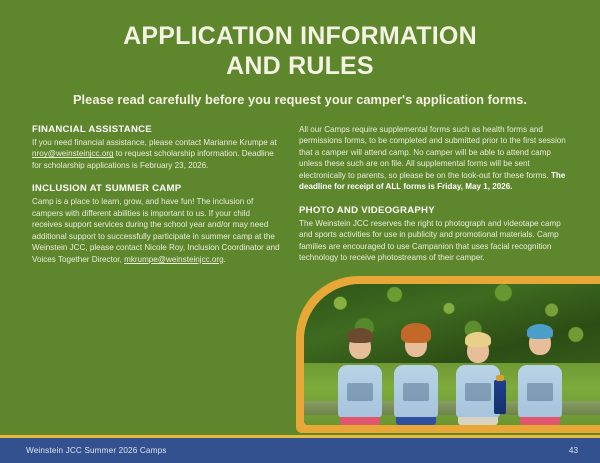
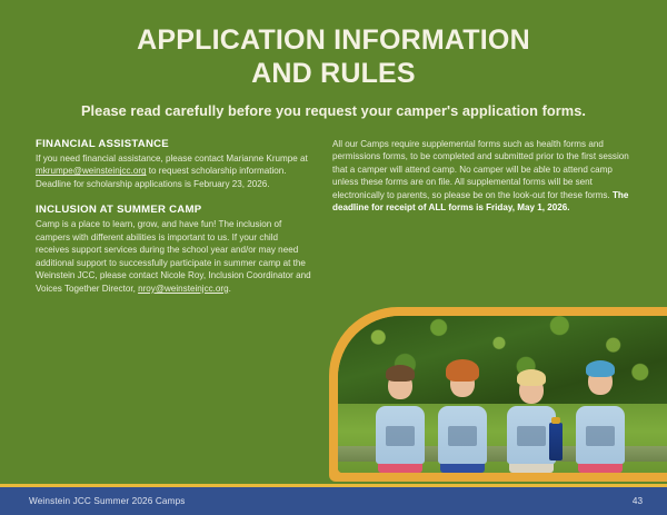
  APPLICATION INFORMATION
  AND RULES
  Please read carefully before you request your camper's application forms.
  FINANCIAL ASSISTANCE
- If you need financial assistance, please contact Marianne Krumpe at nroy@weinsteinjcc.org to request scholarship information. Deadline for scholarship applications is February 23, 2026.
+ If you need financial assistance, please contact Marianne Krumpe at mkrumpe@weinsteinjcc.org to request scholarship information. Deadline for scholarship applications is February 23, 2026.
  INCLUSION AT SUMMER CAMP
- Camp is a place to learn, grow, and have fun! The inclusion of campers with different abilities is important to us. If your child receives support services during the school year and/or may need additional support to successfully participate in summer camp at the Weinstein JCC, please contact Nicole Roy, Inclusion Coordinator and Voices Together Director, mkrumpe@weinsteinjcc.org.
+ Camp is a place to learn, grow, and have fun! The inclusion of campers with different abilities is important to us. If your child receives support services during the school year and/or may need additional support to successfully participate in summer camp at the Weinstein JCC, please contact Nicole Roy, Inclusion Coordinator and Voices Together Director, nroy@weinsteinjcc.org.
- All our Camps require supplemental forms such as health forms and permissions forms, to be completed and submitted prior to the first session that a camper will attend camp. No camper will be able to attend camp unless these such are on file. All supplemental forms will be sent electronically to parents, so please be on the look-out for these forms. The deadline for receipt of ALL forms is Friday, May 1, 2026.
+ All our Camps require supplemental forms such as health forms and permissions forms, to be completed and submitted prior to the first session that a camper will attend camp. No camper will be able to attend camp unless these forms are on file. All supplemental forms will be sent electronically to parents, so please be on the look-out for these forms. The deadline for receipt of ALL forms is Friday, May 1, 2026.
- PHOTO AND VIDEOGRAPHY
- The Weinstein JCC reserves the right to photograph and videotape camp and sports activities for use in publicity and promotional materials. Camp families are encouraged to use Campanion that uses facial recognition technology to receive photostreams of their camper.
  Weinstein JCC Summer 2026 Camps
  43
